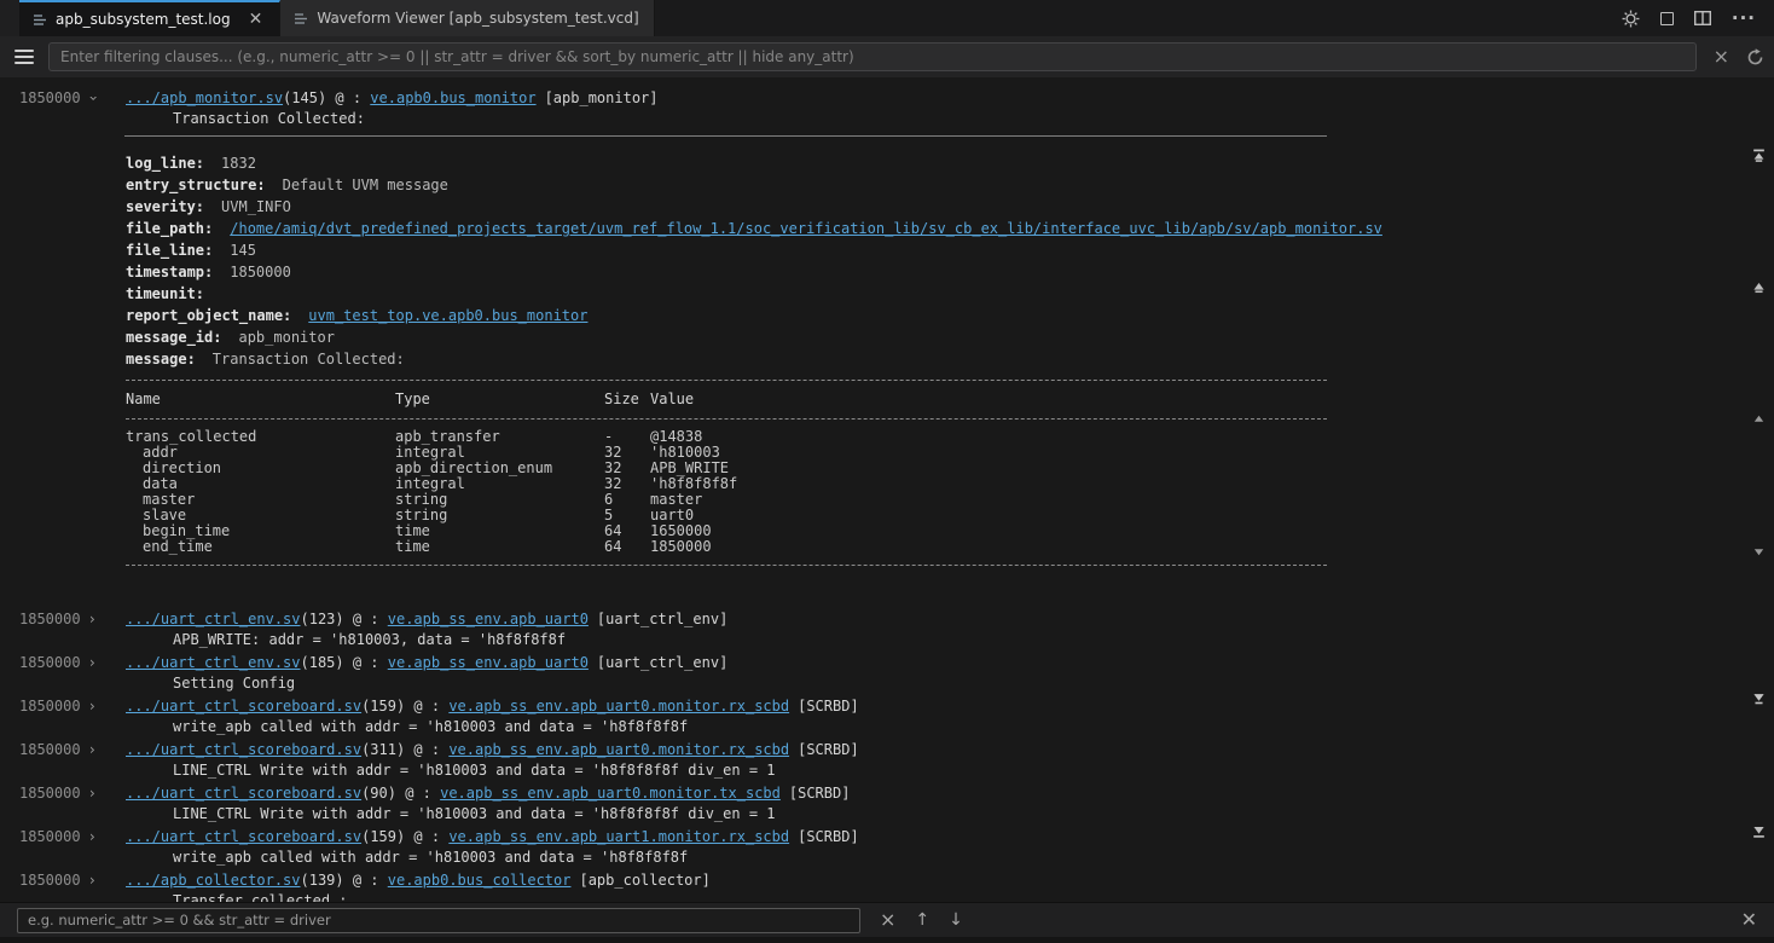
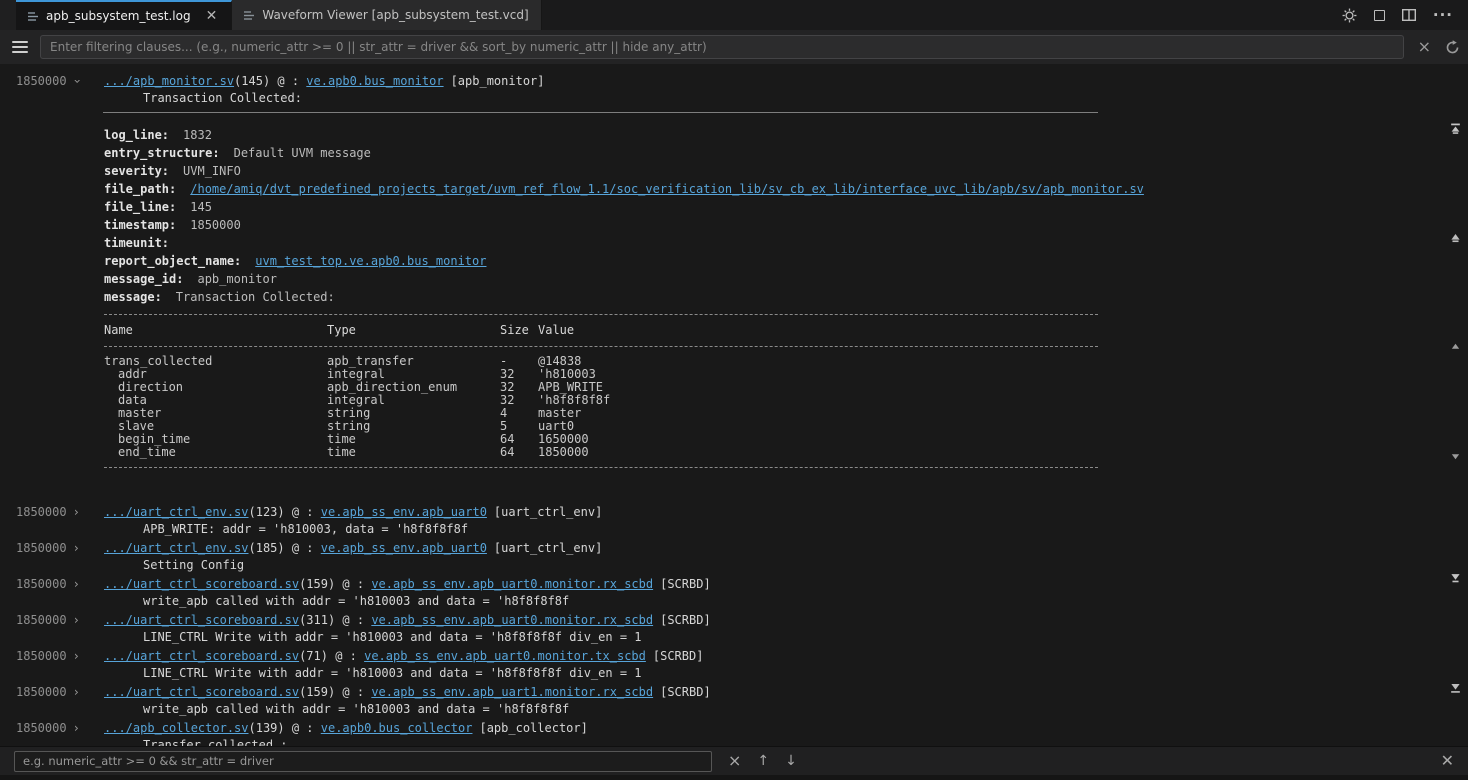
  apb_subsystem_test.log
  ✕
  Waveform Viewer [apb_subsystem_test.vcd]
  ···
  Enter filtering clauses... (e.g., numeric_attr >= 0 || str_attr = driver && sort_by numeric_attr || hide any_attr)
  ×
  1850000
  .../apb_monitor.sv(145) @ : ve.apb0.bus_monitor [apb_monitor]
  Transaction Collected:
  log_line: 1832
  entry_structure: Default UVM message
  severity: UVM_INFO
  file_path: /home/amiq/dvt_predefined_projects_target/uvm_ref_flow_1.1/soc_verification_lib/sv_cb_ex_lib/interface_uvc_lib/apb/sv/apb_monitor.sv
  file_line: 145
  timestamp: 1850000
  timeunit:
  report_object_name: uvm_test_top.ve.apb0.bus_monitor
  message_id: apb_monitor
  message: Transaction Collected:
  Name
  Type
  Size
  Value
  trans_collected
  apb_transfer
  -
  @14838
  addr
  integral
  32
  'h810003
  direction
  apb_direction_enum
  32
  APB_WRITE
  data
  integral
  32
  'h8f8f8f8f
  master
  string
- 6
+ 4
  master
  slave
  string
  5
  uart0
  begin_time
  time
  64
  1650000
  end_time
  time
  64
  1850000
  1850000
  ›
  .../uart_ctrl_env.sv(123) @ : ve.apb_ss_env.apb_uart0 [uart_ctrl_env]
  APB_WRITE: addr = 'h810003, data = 'h8f8f8f8f
  1850000
  ›
  .../uart_ctrl_env.sv(185) @ : ve.apb_ss_env.apb_uart0 [uart_ctrl_env]
  Setting Config
  1850000
  ›
  .../uart_ctrl_scoreboard.sv(159) @ : ve.apb_ss_env.apb_uart0.monitor.rx_scbd [SCRBD]
  write_apb called with addr = 'h810003 and data = 'h8f8f8f8f
  1850000
  ›
  .../uart_ctrl_scoreboard.sv(311) @ : ve.apb_ss_env.apb_uart0.monitor.rx_scbd [SCRBD]
  LINE_CTRL Write with addr = 'h810003 and data = 'h8f8f8f8f div_en = 1
  1850000
  ›
- .../uart_ctrl_scoreboard.sv(90) @ : ve.apb_ss_env.apb_uart0.monitor.tx_scbd [SCRBD]
+ .../uart_ctrl_scoreboard.sv(71) @ : ve.apb_ss_env.apb_uart0.monitor.tx_scbd [SCRBD]
  LINE_CTRL Write with addr = 'h810003 and data = 'h8f8f8f8f div_en = 1
  1850000
  ›
  .../uart_ctrl_scoreboard.sv(159) @ : ve.apb_ss_env.apb_uart1.monitor.rx_scbd [SCRBD]
  write_apb called with addr = 'h810003 and data = 'h8f8f8f8f
  1850000
  ›
  .../apb_collector.sv(139) @ : ve.apb0.bus_collector [apb_collector]
  Transfer collected :
  e.g. numeric_attr >= 0 && str_attr = driver
  ×
  ↑
  ↓
  ✕
